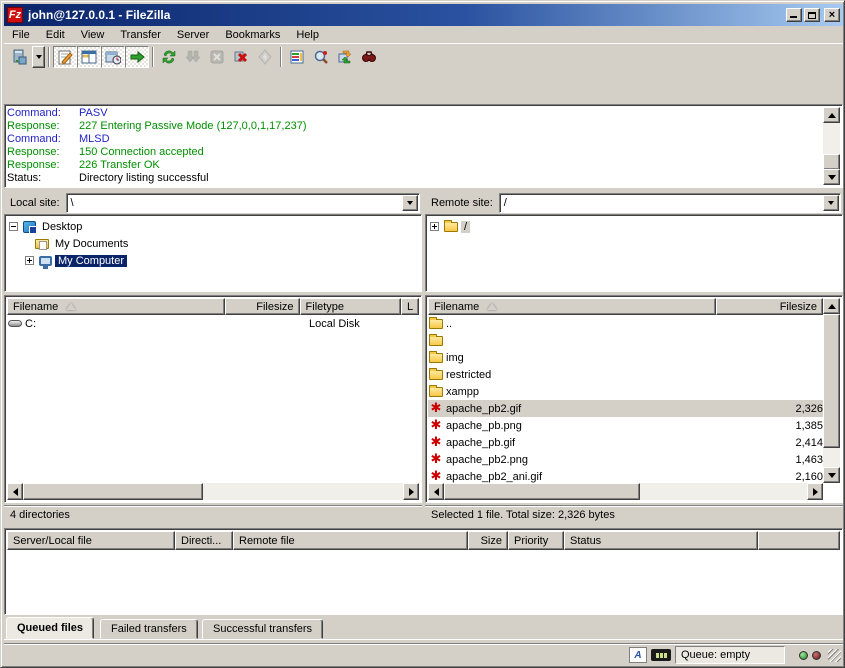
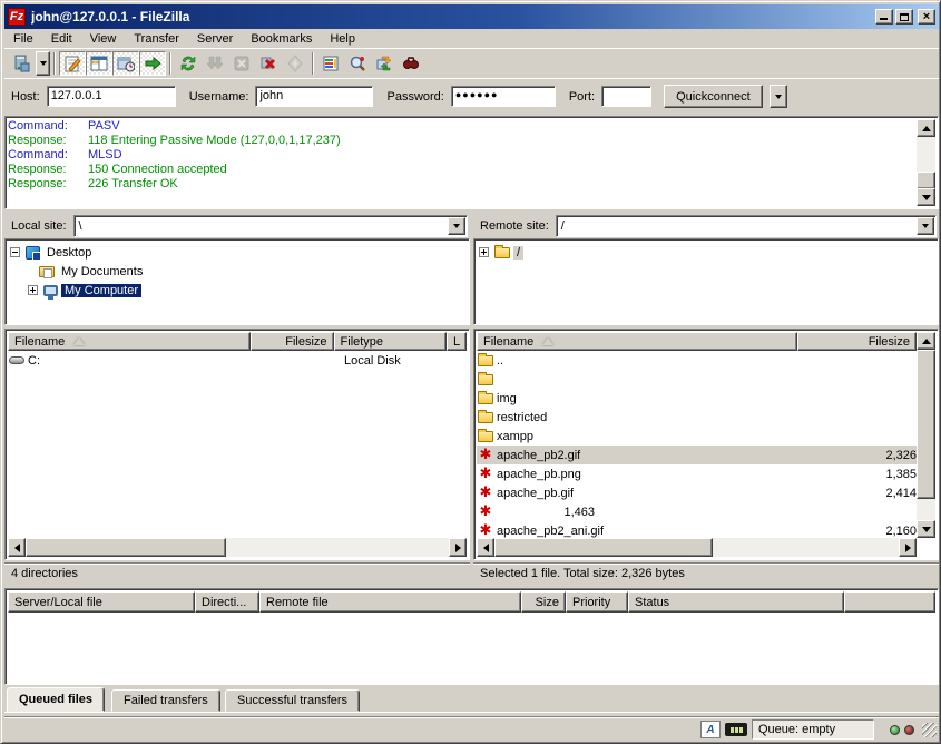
  Fz
  john@127.0.0.1 - FileZilla
  ×
  File
  Edit
  View
  Transfer
  Server
  Bookmarks
  Help
+ Host:
+ 127.0.0.1
+ Username:
+ john
+ Password:
+ ●●●●●●
+ Port:
+ Quickconnect
  Command:
  PASV
  Response:
- 227 Entering Passive Mode (127,0,0,1,17,237)
+ 118 Entering Passive Mode (127,0,0,1,17,237)
  Command:
  MLSD
  Response:
  150 Connection accepted
  Response:
  226 Transfer OK
- Status:
- Directory listing successful
  Local site:
  \
  Remote site:
  /
  Desktop
  My Documents
  My Computer
  /
  Filename
  Filesize
  Filetype
  L
  C:
  Local Disk
  Filename
  Filesize
  ..
  img
  restricted
  xampp
  ✱
  apache_pb2.gif
  2,326
  ✱
  apache_pb.png
  1,385
  ✱
  apache_pb.gif
  2,414
  ✱
- apache_pb2.png
  1,463
  ✱
  apache_pb2_ani.gif
  2,160
  4 directories
  Selected 1 file. Total size: 2,326 bytes
  Server/Local file
  Directi...
  Remote file
  Size
  Priority
  Status
  Queued files
  Failed transfers
  Successful transfers
  A
  Queue: empty
